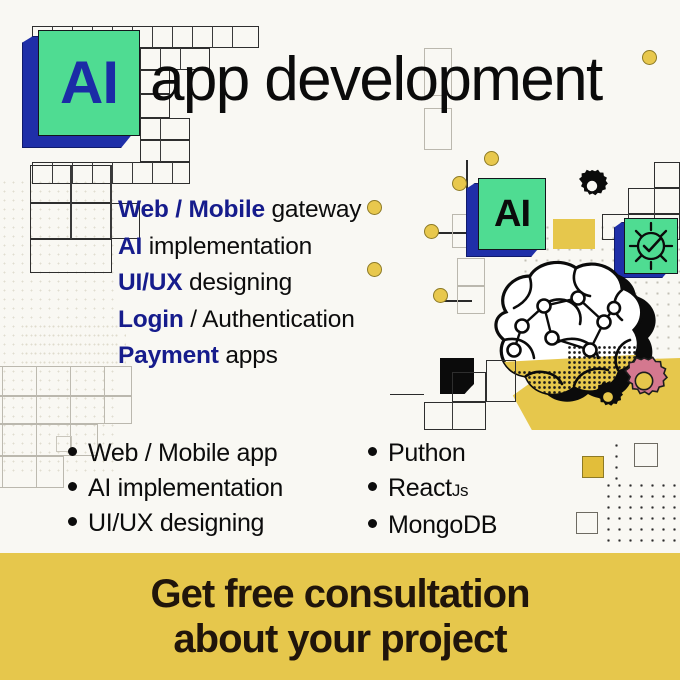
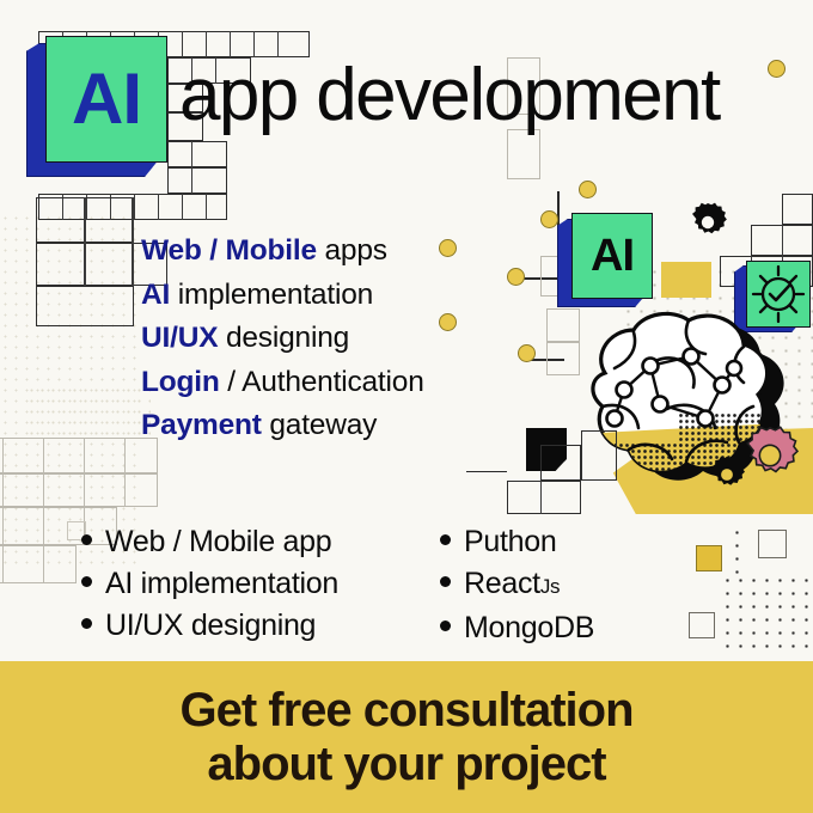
  AI
  app development
- Web / Mobile gateway
+ Web / Mobile apps
  AI implementation
  UI/UX designing
  Login / Authentication
- Payment apps
+ Payment gateway
  AI
  Web / Mobile app
  AI implementation
  UI/UX designing
  Puthon
  React
  Js
  MongoDB
  Get free consultation
  about your project
